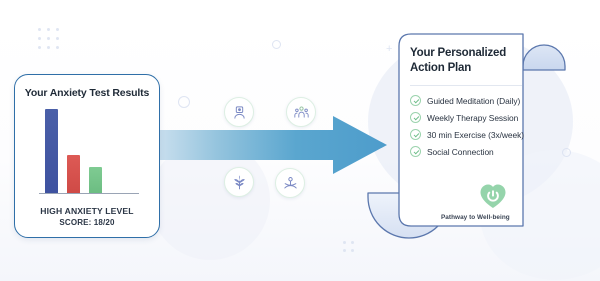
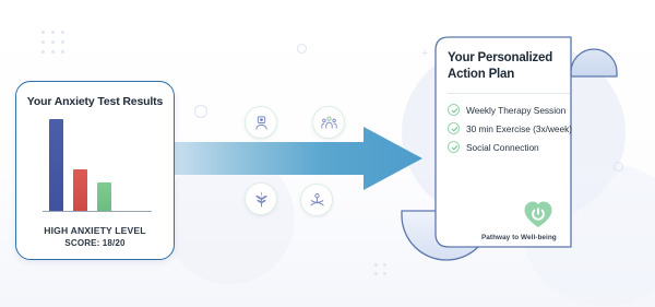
  +
  Your Anxiety Test Results
  HIGH ANXIETY LEVEL
  SCORE: 18/20
  Your Personalized
  Action Plan
- Guided Meditation (Daily)
  Weekly Therapy Session
  30 min Exercise (3x/week)
  Social Connection
